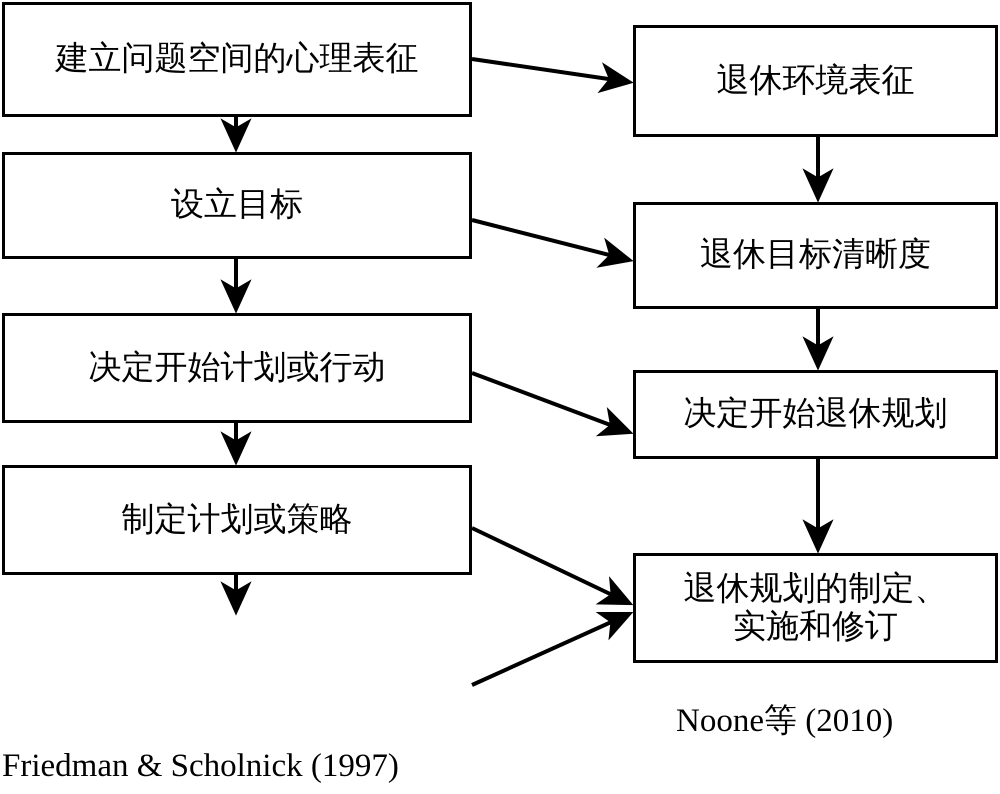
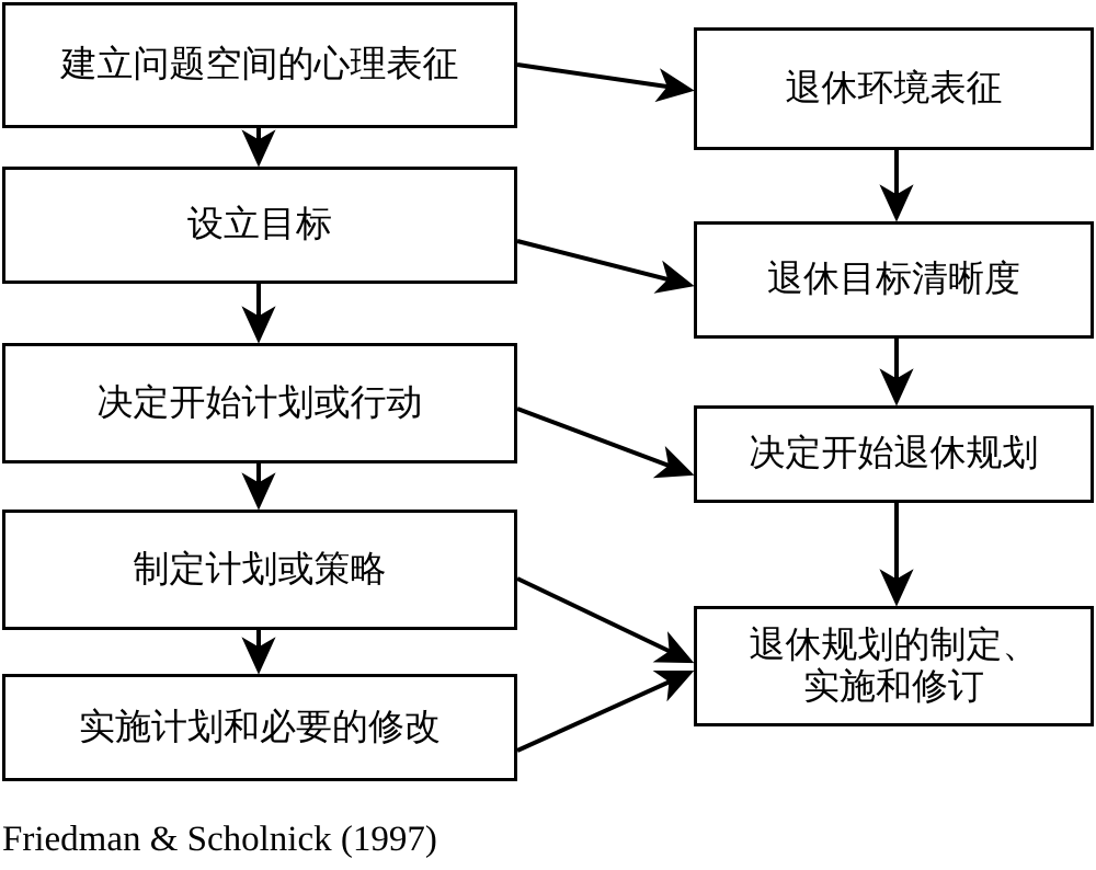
  建立问题空间的心理表征
  设立目标
  决定开始计划或行动
  制定计划或策略
+ 实施计划和必要的修改
  退休环境表征
  退休目标清晰度
  决定开始退休规划
  退休规划的制定、
  实施和修订
  Friedman & Scholnick (1997)
- Noone等 (2010)
